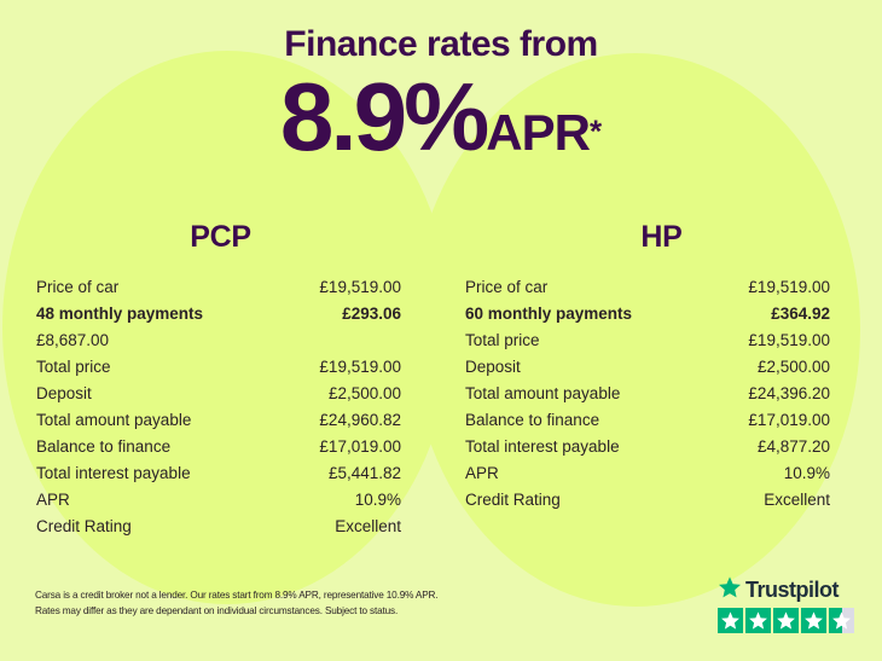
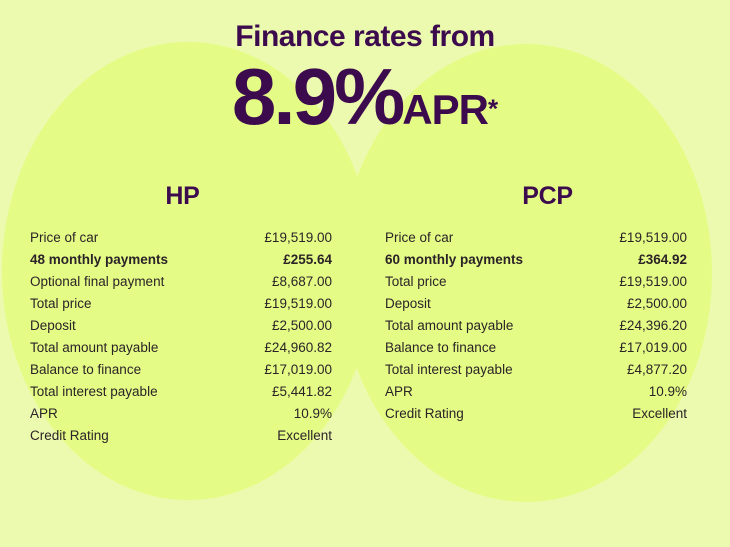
  Finance rates from
  8.9%APR*
- PCP
+ HP
  Price of car
  £19,519.00
  48 monthly payments
- £293.06
+ £255.64
+ Optional final payment
  £8,687.00
  Total price
  £19,519.00
  Deposit
  £2,500.00
  Total amount payable
  £24,960.82
  Balance to finance
  £17,019.00
  Total interest payable
  £5,441.82
  APR
  10.9%
  Credit Rating
  Excellent
- HP
+ PCP
  Price of car
  £19,519.00
  60 monthly payments
  £364.92
  Total price
  £19,519.00
  Deposit
  £2,500.00
  Total amount payable
  £24,396.20
  Balance to finance
  £17,019.00
  Total interest payable
  £4,877.20
  APR
  10.9%
  Credit Rating
  Excellent
- Carsa is a credit broker not a lender. Our rates start from 8.9% APR, representative 10.9% APR.
- Rates may differ as they are dependant on individual circumstances. Subject to status.
- Trustpilot
